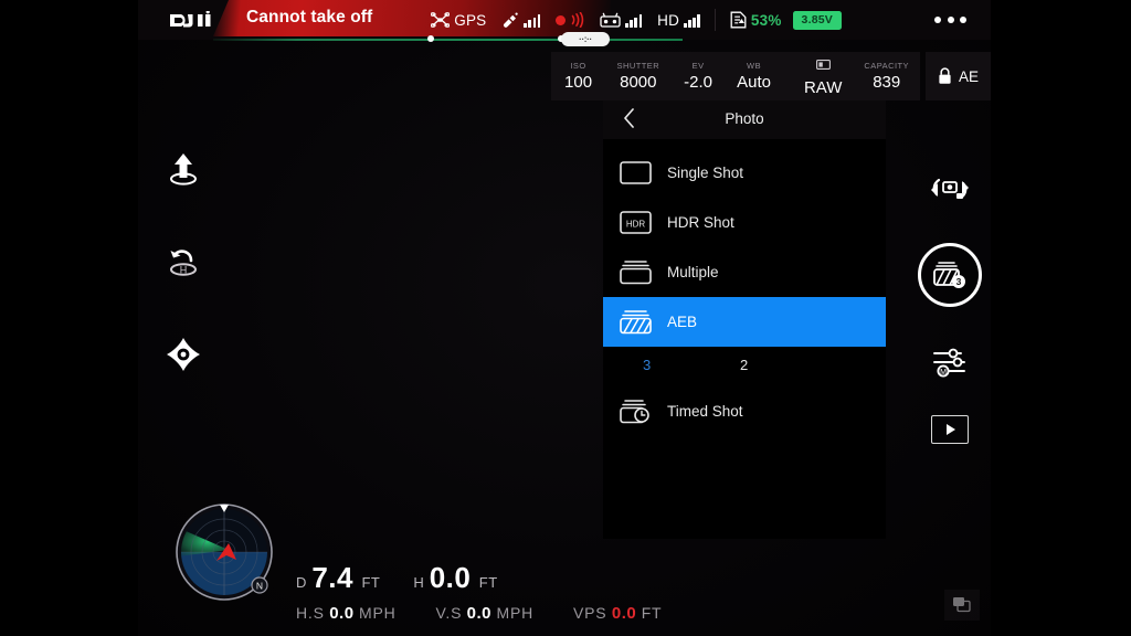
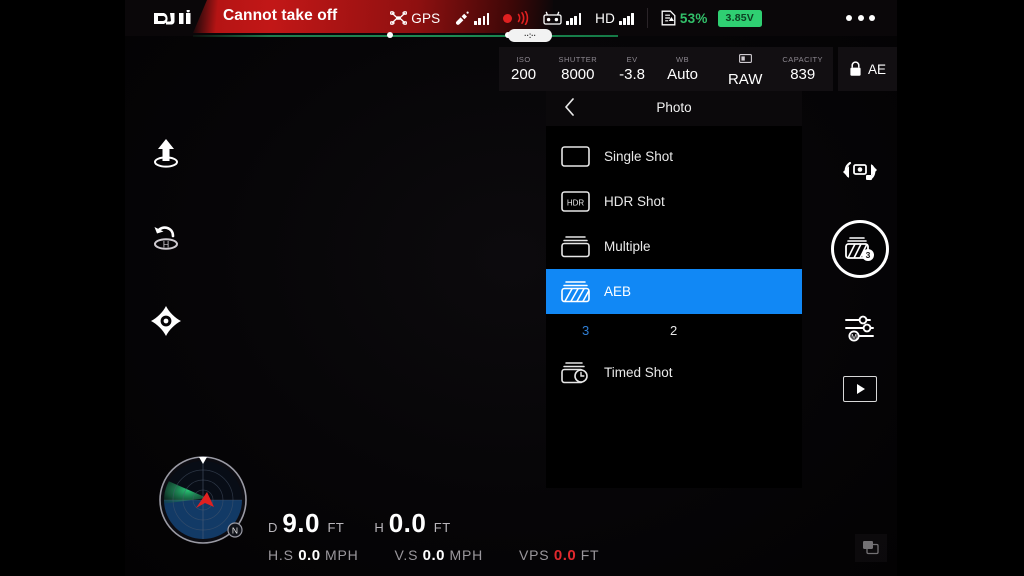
  Cannot take off
  ··:··
  GPS
  HD
  53%
  3.85V
  ISO
- 100
+ 200
  SHUTTER
  8000
  EV
- -2.0
+ -3.8
  WB
  Auto
  RAW
  CAPACITY
  839
  AE
  Photo
  Single Shot
  HDR
  HDR Shot
  Multiple
  AEB
  3
  2
  Timed Shot
  H
  3
  N
- D 7.4 FT
+ D 9.0 FT
  H 0.0 FT
  H.S 0.0 MPH
  V.S 0.0 MPH
  VPS 0.0 FT
